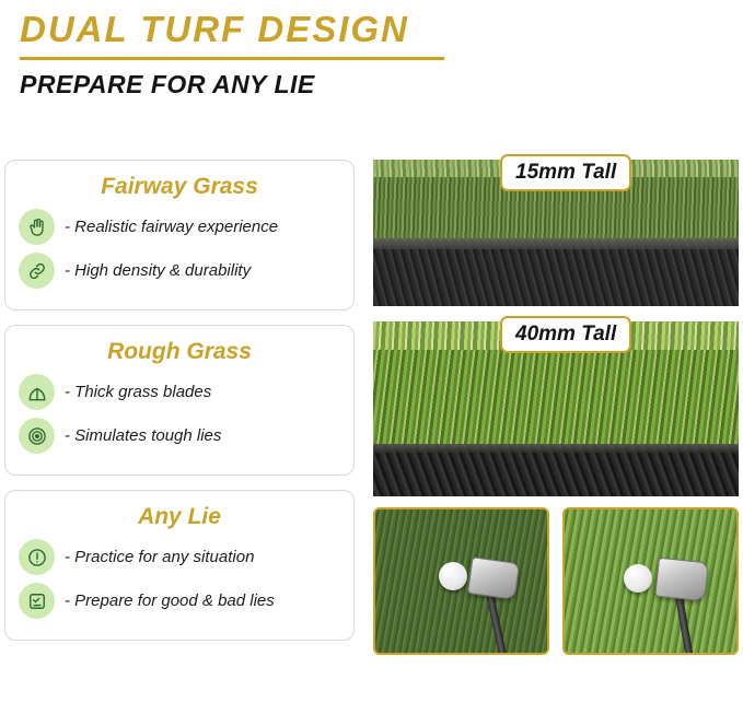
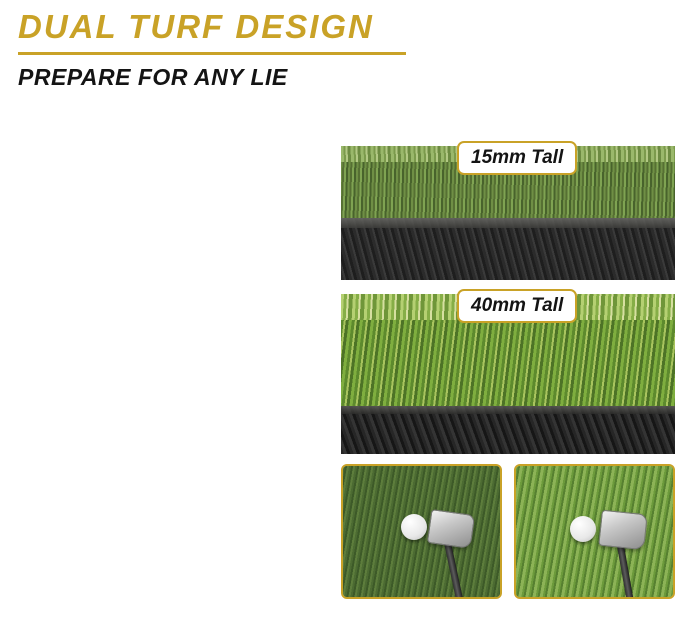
  DUAL TURF DESIGN
  PREPARE FOR ANY LIE
- Fairway Grass
- - Realistic fairway experience
- - High density & durability
- Rough Grass
- - Thick grass blades
- - Simulates tough lies
- Any Lie
- - Practice for any situation
- - Prepare for good & bad lies
  15mm Tall
  40mm Tall
